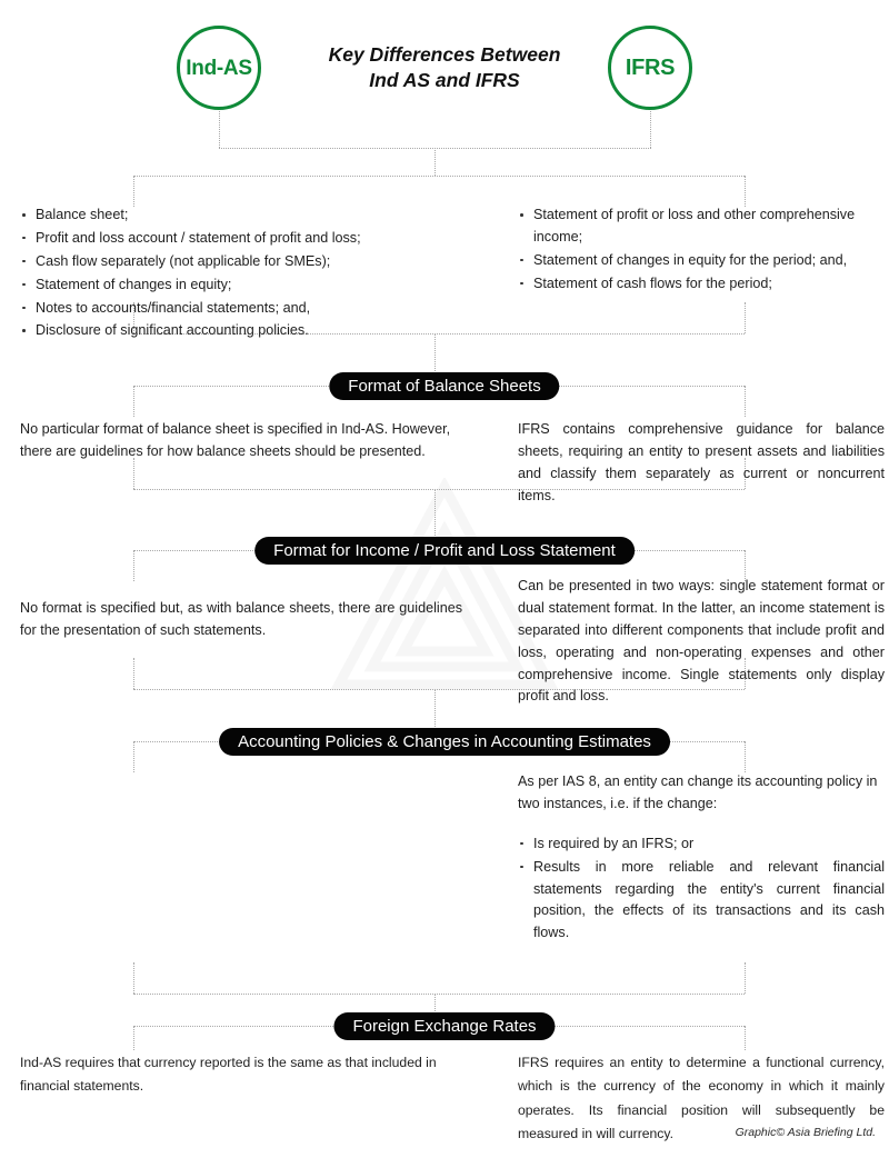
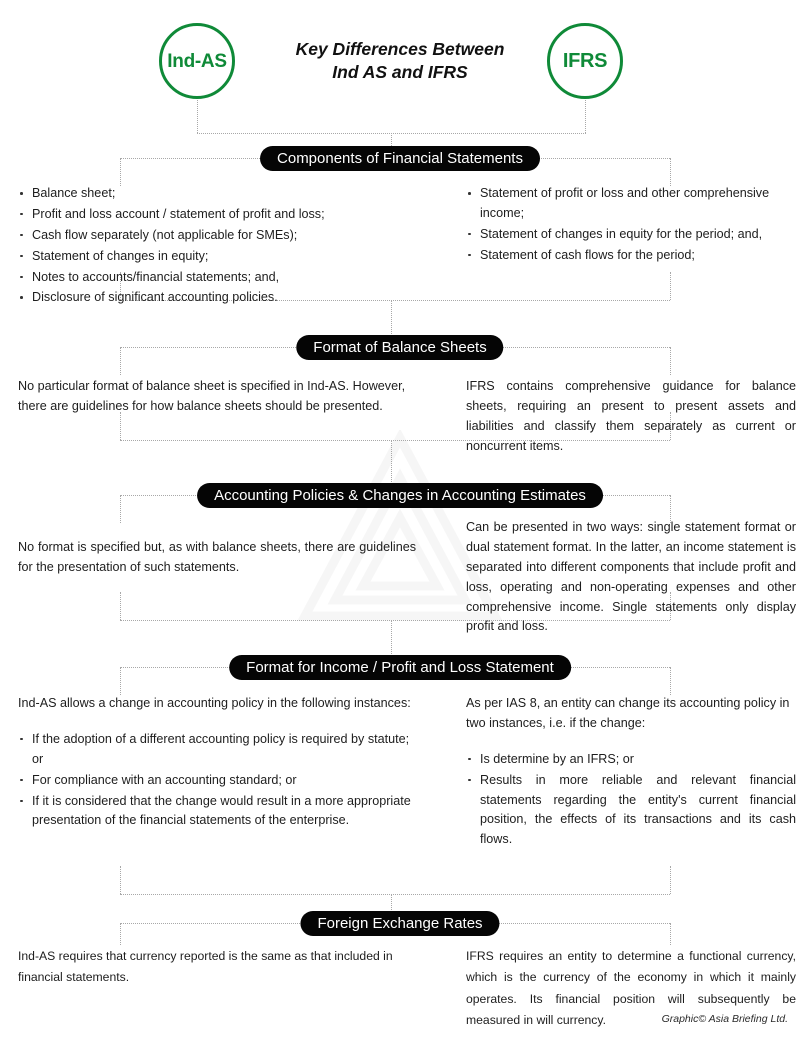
  Ind-AS
  IFRS
  Key Differences Between
  Ind AS and IFRS
+ Components of Financial Statements
  Balance sheet;
  Profit and loss account / statement of profit and loss;
  Cash flow separately (not applicable for SMEs);
  Statement of changes in equity;
  Notes to accounts/financial statements; and,
  Disclosure of significant accounting policies.
  Statement of profit or loss and other comprehensive income;
  Statement of changes in equity for the period; and,
  Statement of cash flows for the period;
  Format of Balance Sheets
  No particular format of balance sheet is specified in Ind-AS. However, there are guidelines for how balance sheets should be presented.
- IFRS contains comprehensive guidance for balance sheets, requiring an entity to present assets and liabilities and classify them separately as current or noncurrent items.
+ IFRS contains comprehensive guidance for balance sheets, requiring an present to present assets and liabilities and classify them separately as current or noncurrent items.
- Format for Income / Profit and Loss Statement
+ Accounting Policies & Changes in Accounting Estimates
  No format is specified but, as with balance sheets, there are guidelines for the presentation of such statements.
  Can be presented in two ways: single statement format or dual statement format. In the latter, an income statement is separated into different components that include profit and loss, operating and non-operating expenses and other comprehensive income. Single statements only display profit and loss.
- Accounting Policies & Changes in Accounting Estimates
+ Format for Income / Profit and Loss Statement
+ Ind-AS allows a change in accounting policy in the following instances:
+ If the adoption of a different accounting policy is required by statute; or
+ For compliance with an accounting standard; or
+ If it is considered that the change would result in a more appropriate presentation of the financial statements of the enterprise.
  As per IAS 8, an entity can change its accounting policy in two instances, i.e. if the change:
- Is required by an IFRS; or
+ Is determine by an IFRS; or
  Results in more reliable and relevant financial statements regarding the entity's current financial position, the effects of its transactions and its cash flows.
  Foreign Exchange Rates
  Ind-AS requires that currency reported is the same as that included in financial statements.
  IFRS requires an entity to determine a functional currency, which is the currency of the economy in which it mainly operates. Its financial position will subsequently be measured in will currency.
  Graphic© Asia Briefing Ltd.
